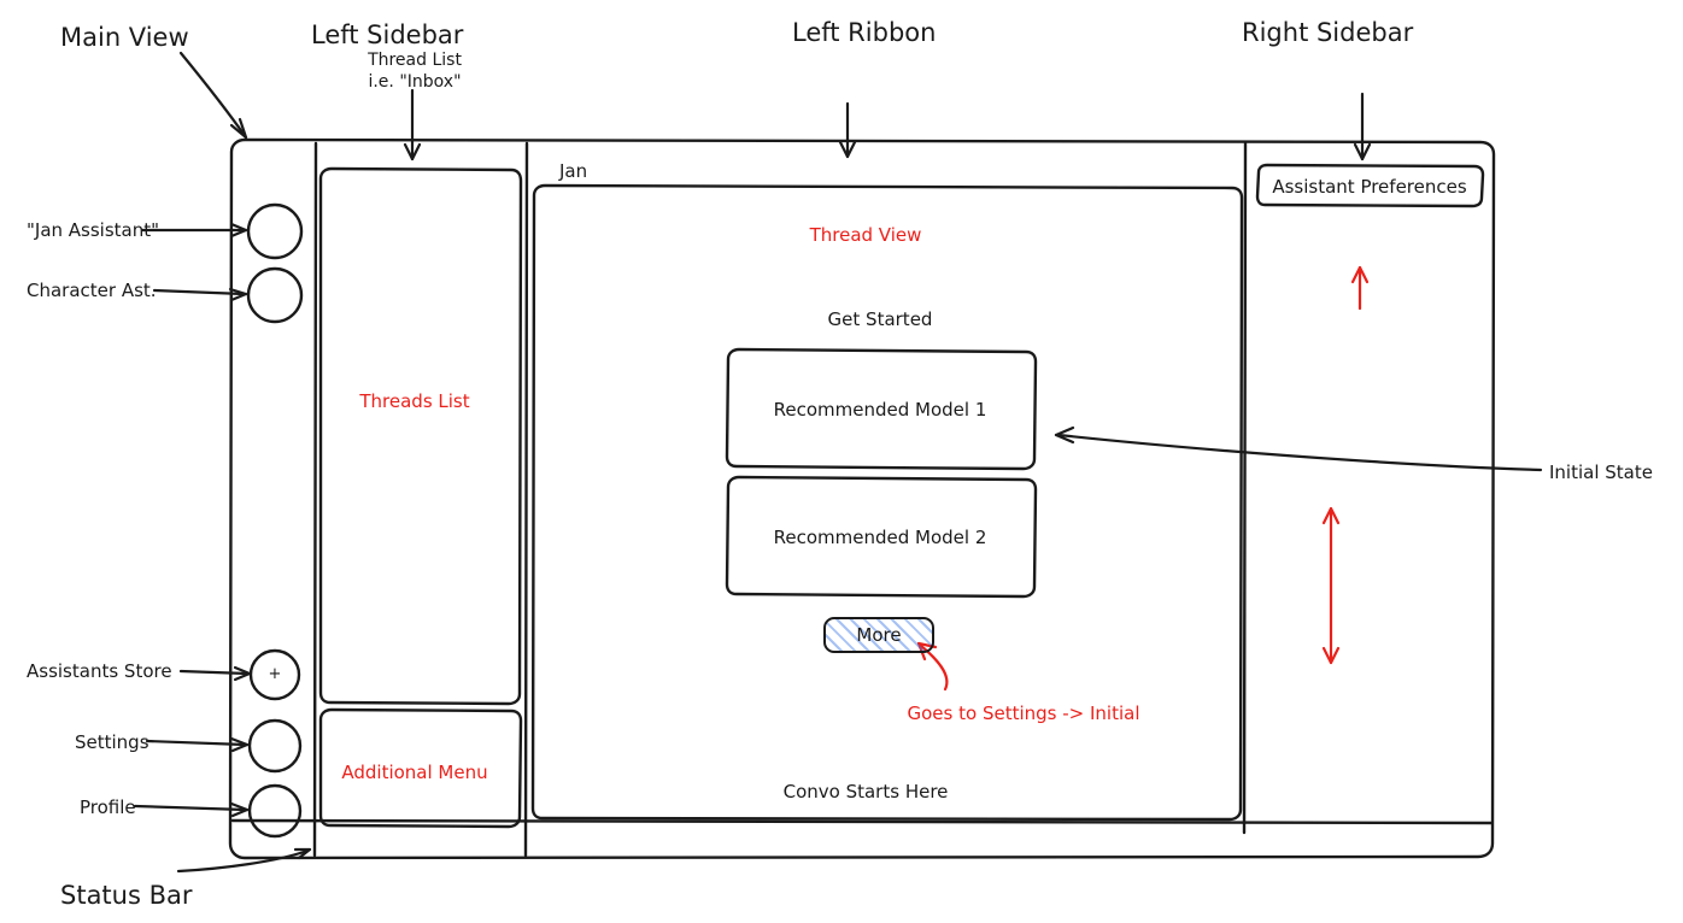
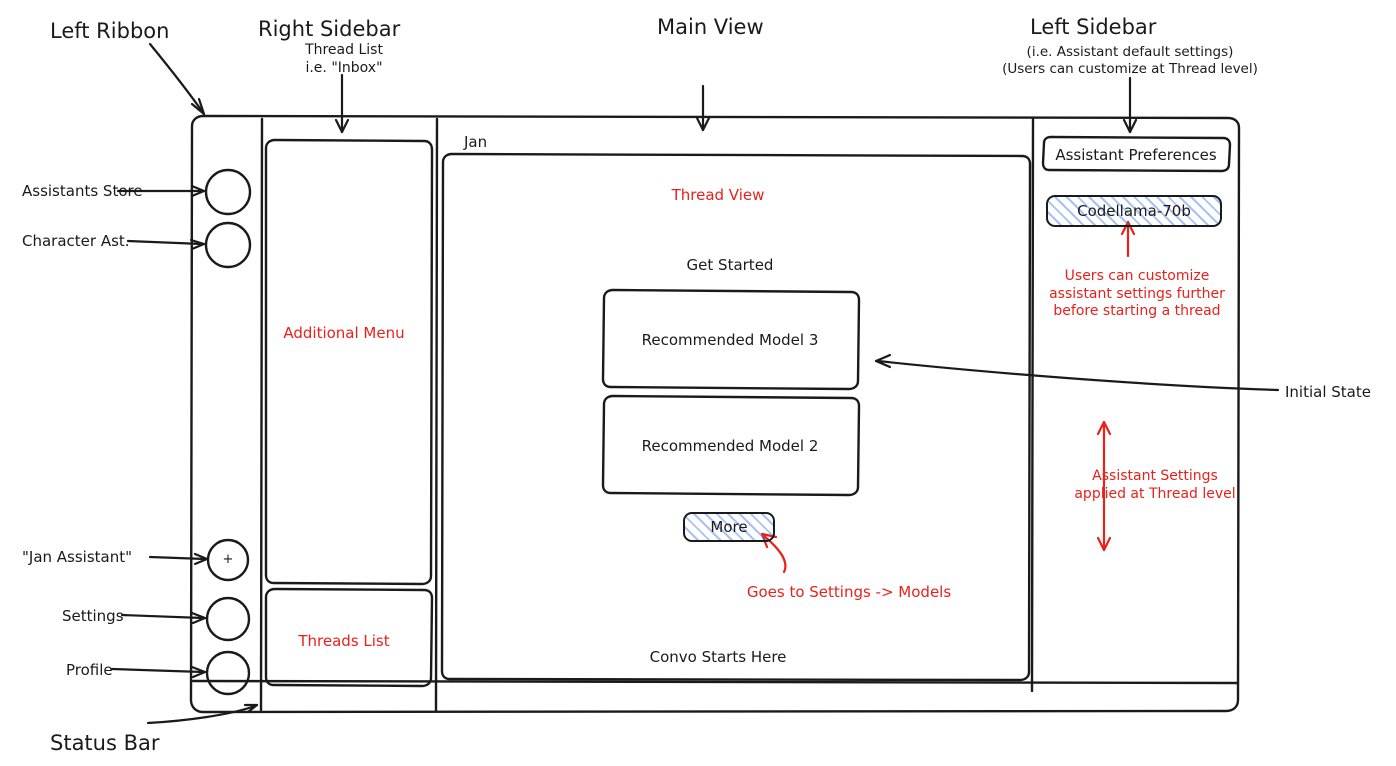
- Main View
+ Left Ribbon
- Left Sidebar
+ Right Sidebar
- Left Ribbon
+ Main View
- Right Sidebar
+ Left Sidebar
  Thread List
  i.e. "Inbox"
+ (i.e. Assistant default settings)
+ (Users can customize at Thread level)
- "Jan Assistant"
+ Assistants Store
  Character Ast.
- Assistants Store
+ "Jan Assistant"
  Settings
  Profile
  Status Bar
  Initial State
- Threads List
+ Additional Menu
  Thread View
- Additional Menu
+ Threads List
- Goes to Settings -> Initial
+ Goes to Settings -> Models
+ Users can customize
+ assistant settings further
+ before starting a thread
+ Assistant Settings
+ applied at Thread level
  Jan
  Get Started
- Recommended Model 1
+ Recommended Model 3
  Recommended Model 2
  More
  Convo Starts Here
  Assistant Preferences
+ Codellama-70b
  +
